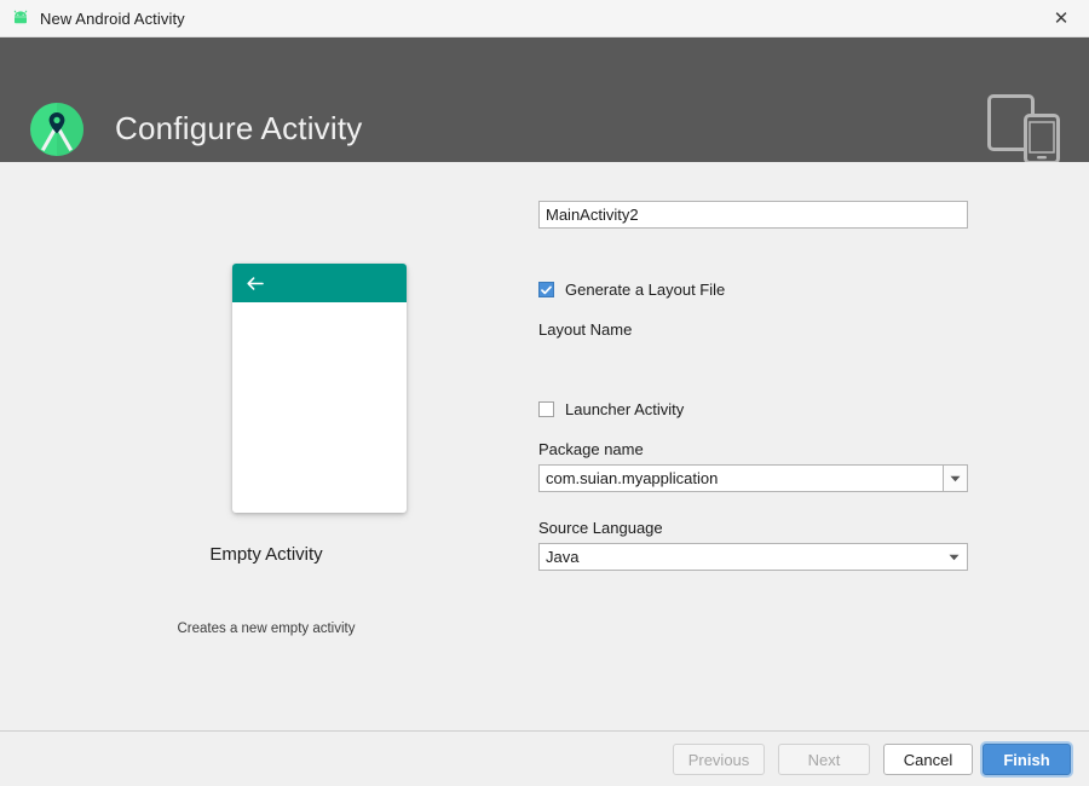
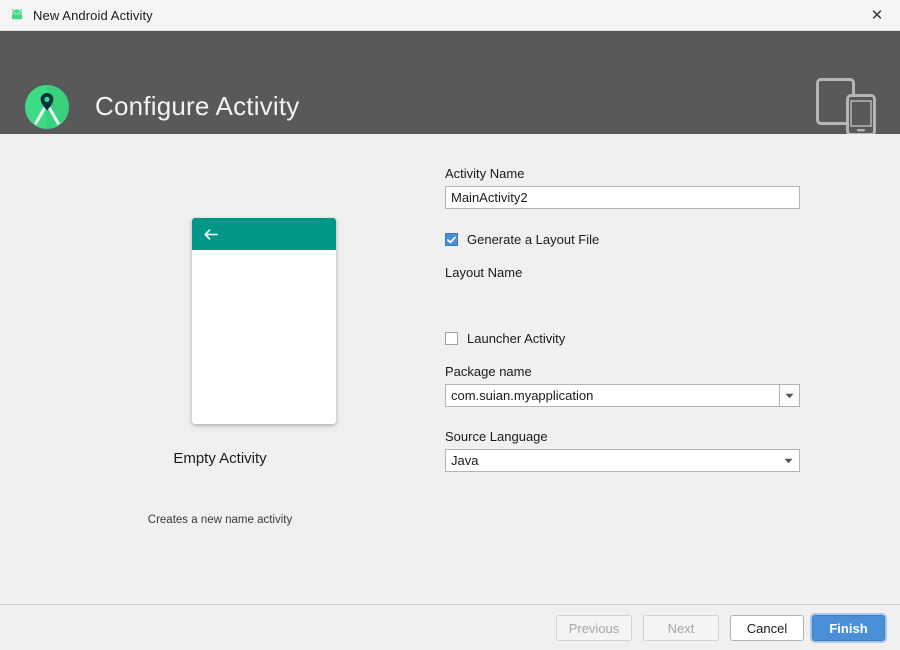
  New Android Activity
  ✕
  Configure Activity
  Empty Activity
- Creates a new empty activity
+ Creates a new name activity
+ Activity Name
  MainActivity2
  Generate a Layout File
  Layout Name
  Launcher Activity
  Package name
  com.suian.myapplication
  Source Language
  Java
  Previous
  Next
  Cancel
  Finish
